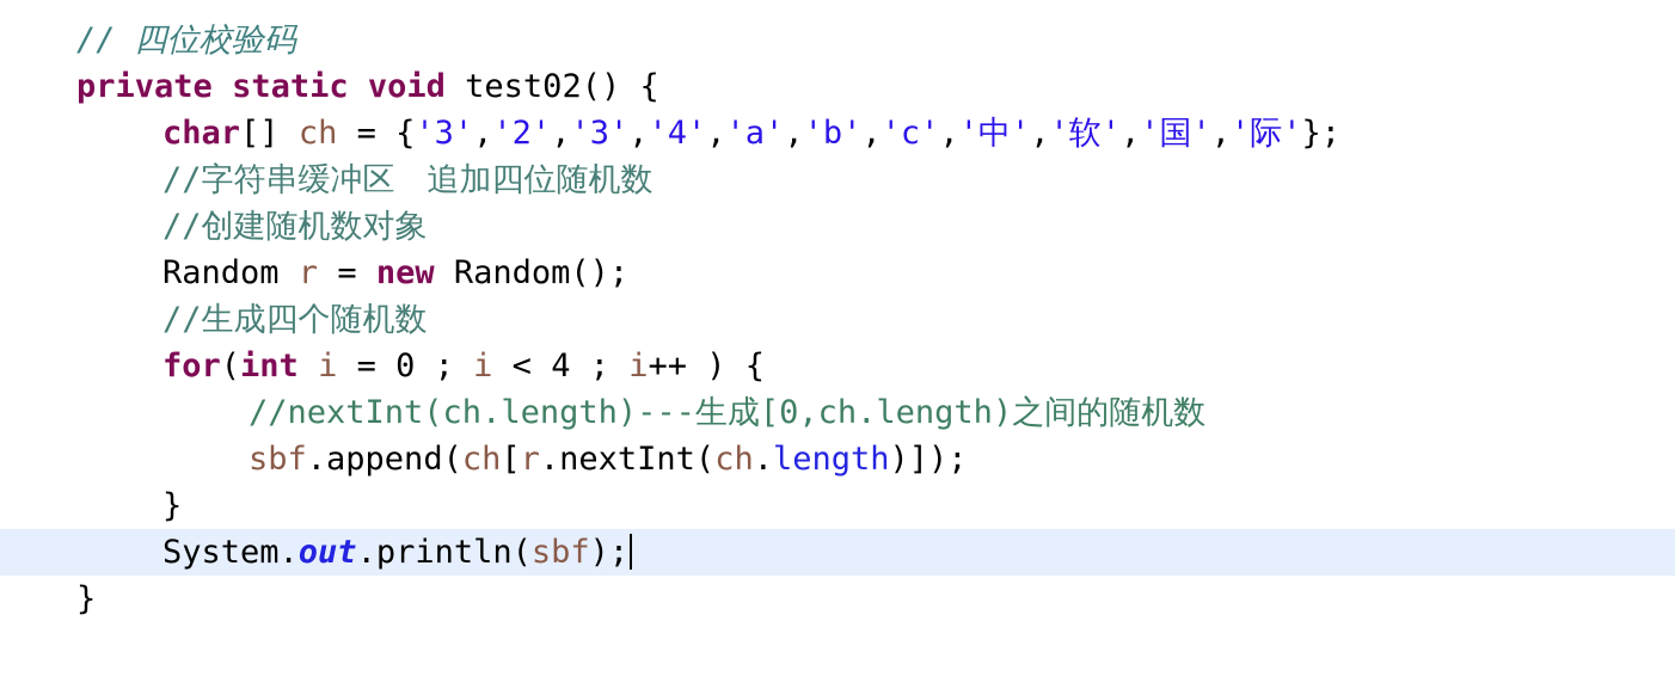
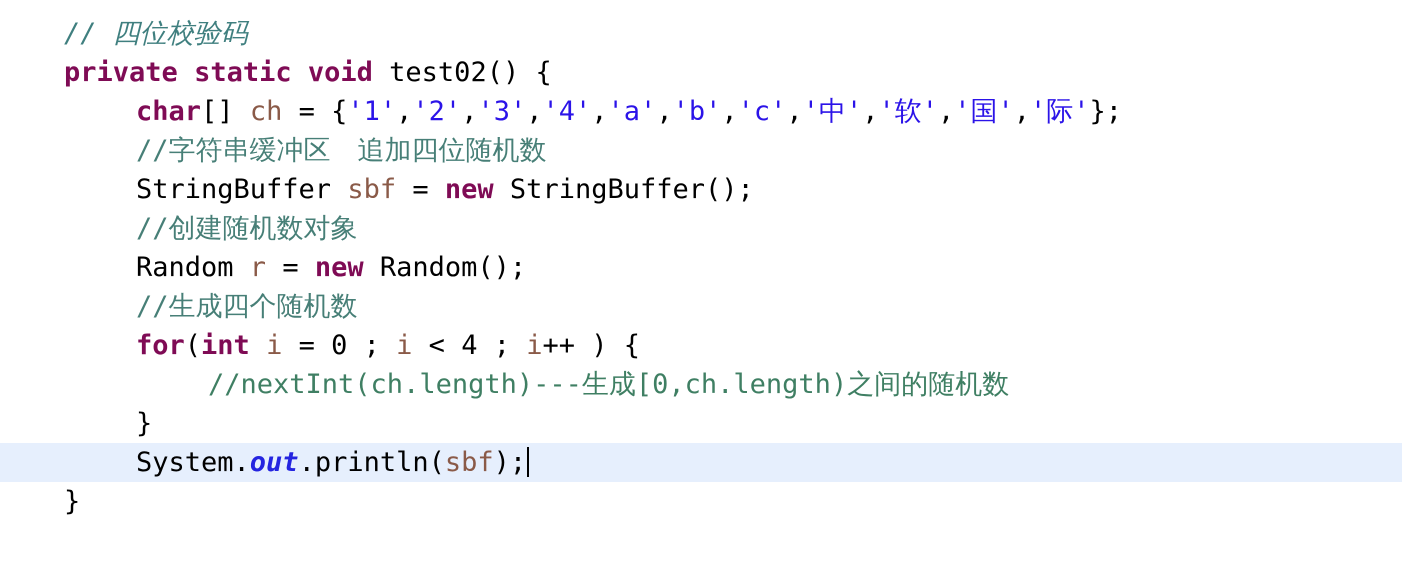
  // 四位校验码
  private static void test02() {
- char[] ch = {'3','2','3','4','a','b','c','中','软','国','际'};
+ char[] ch = {'1','2','3','4','a','b','c','中','软','国','际'};
  //字符串缓冲区 追加四位随机数
+ StringBuffer sbf = new StringBuffer();
  //创建随机数对象
  Random r = new Random();
  //生成四个随机数
  for(int i = 0 ; i < 4 ; i++ ) {
  //nextInt(ch.length)---生成[0,ch.length)之间的随机数
- sbf.append(ch[r.nextInt(ch.length)]);
  }
  System.out.println(sbf);
  }
